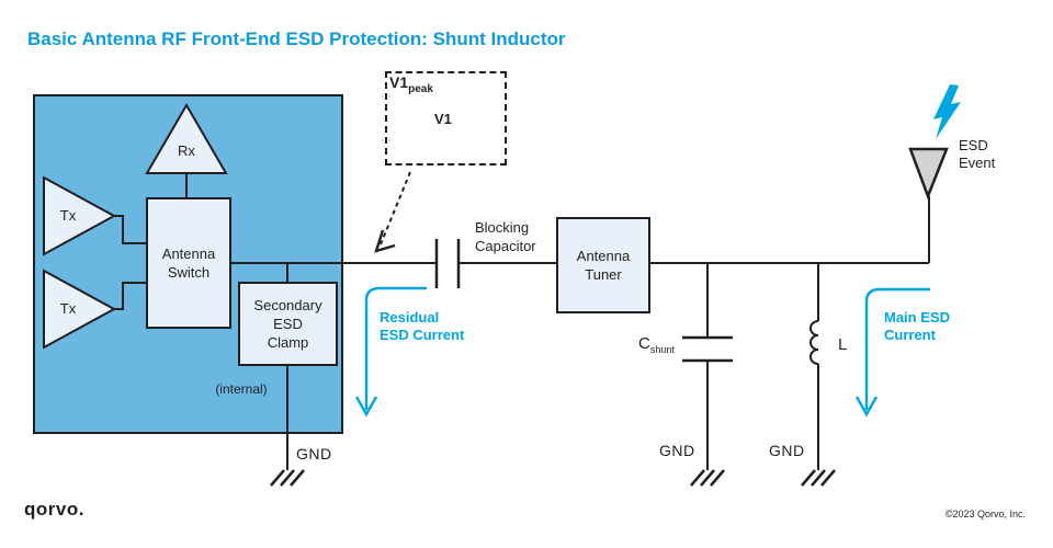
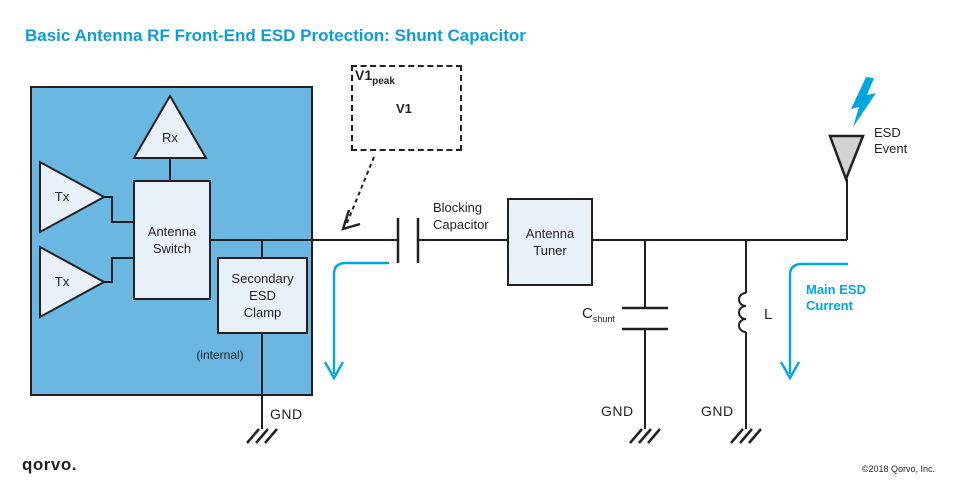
  Antenna
  Switch
  Secondary
  ESD
  Clamp
  Antenna
  Tuner
- Basic Antenna RF Front-End ESD Protection: Shunt Inductor
+ Basic Antenna RF Front-End ESD Protection: Shunt Capacitor
  Tx
  Tx
  Rx
  (internal)
  Blocking
  Capacitor
  Cshunt
  L
  GND
  GND
  GND
  ESD
  Event
- Residual
- ESD Current
  Main ESD
  Current
  V1peak
  V1
  qorvo.
- ©2023 Qorvo, Inc.
+ ©2018 Qorvo, Inc.
